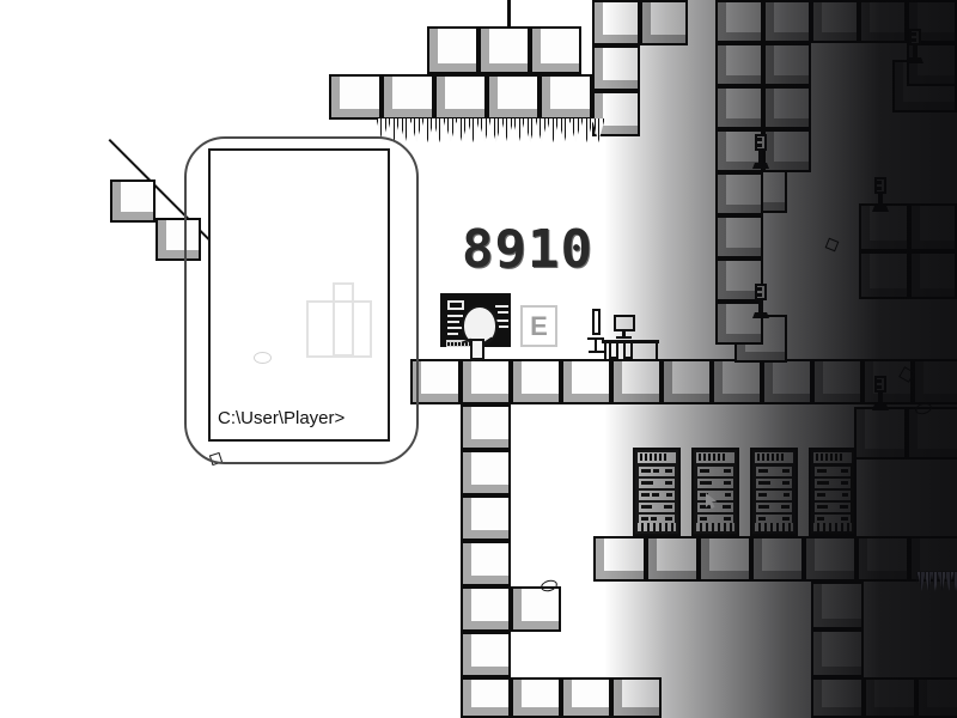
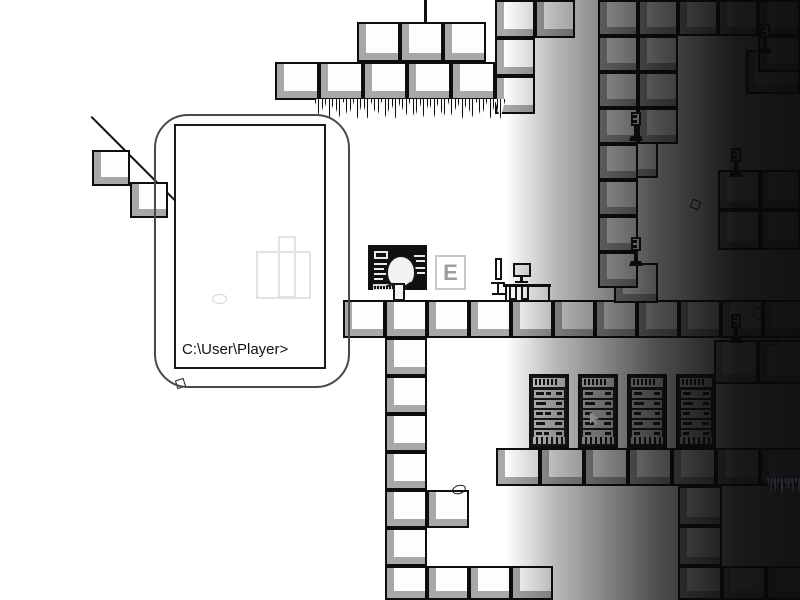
  E
- 8910
  C:\User\Player>
